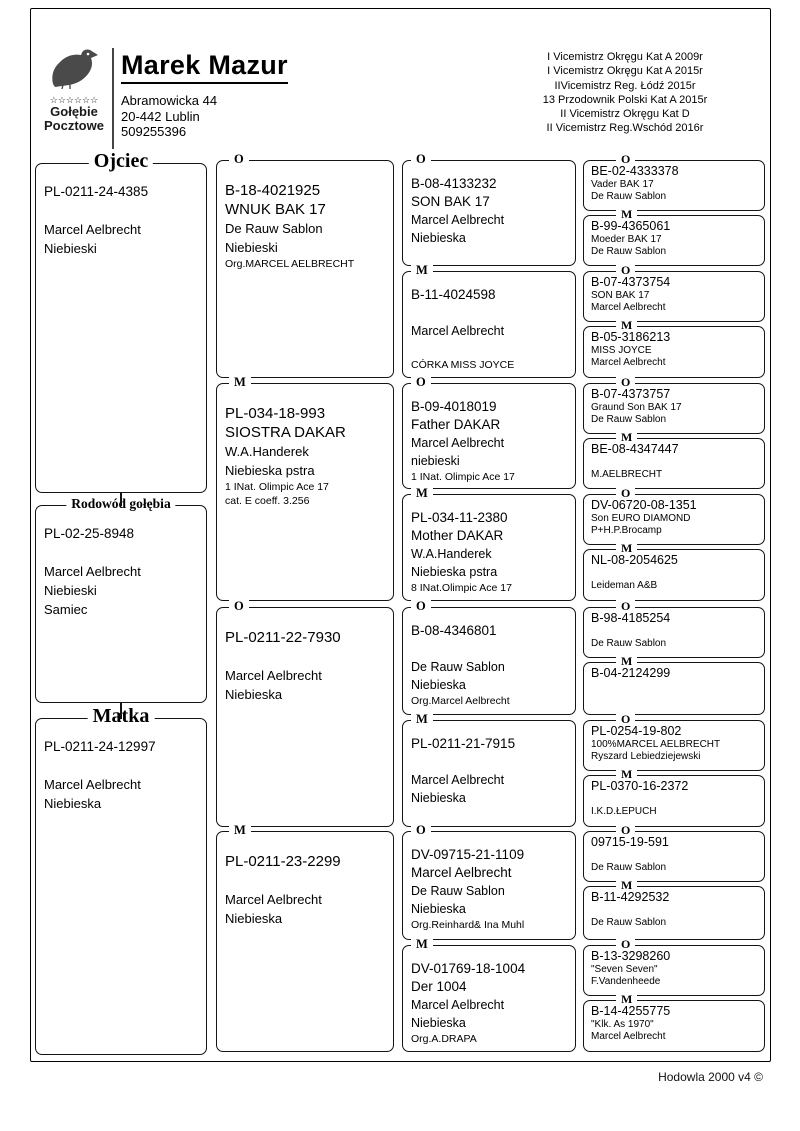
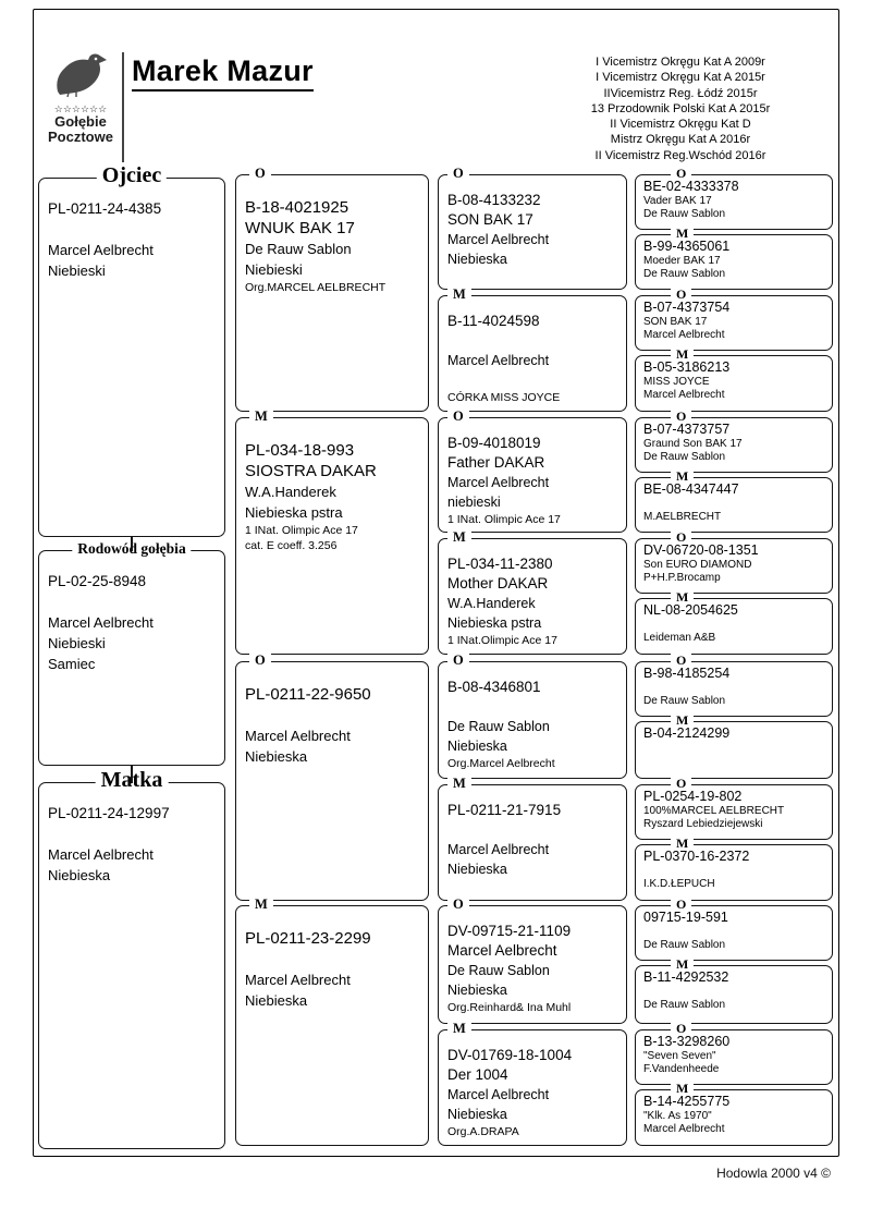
  ☆☆☆☆☆☆
  Gołębie
  Pocztowe
  Marek Mazur
- Abramowicka 44
- 20-442 Lublin
- 509255396
  I Vicemistrz Okręgu Kat A 2009r
  I Vicemistrz Okręgu Kat A 2015r
  IIVicemistrz Reg. Łódź 2015r
  13 Przodownik Polski Kat A 2015r
  II Vicemistrz Okręgu Kat D
+ Mistrz Okręgu Kat A 2016r
  II Vicemistrz Reg.Wschód 2016r
  Ojciec
  PL-0211-24-4385
  Marcel Aelbrecht
  Niebieski
  Rodowód gołębia
  PL-02-25-8948
  Marcel Aelbrecht
  Niebieski
  Samiec
  Matka
  PL-0211-24-12997
  Marcel Aelbrecht
  Niebieska
  O
  B-18-4021925
  WNUK BAK 17
  De Rauw Sablon
  Niebieski
  Org.MARCEL AELBRECHT
  M
  PL-034-18-993
  SIOSTRA DAKAR
  W.A.Handerek
  Niebieska pstra
  1 INat. Olimpic Ace 17
  cat. E coeff. 3.256
  O
- PL-0211-22-7930
+ PL-0211-22-9650
  Marcel Aelbrecht
  Niebieska
  M
  PL-0211-23-2299
  Marcel Aelbrecht
  Niebieska
  O
  B-08-4133232
  SON BAK 17
  Marcel Aelbrecht
  Niebieska
  M
  B-11-4024598
  Marcel Aelbrecht
  CÓRKA MISS JOYCE
  O
  B-09-4018019
  Father DAKAR
  Marcel Aelbrecht
  niebieski
  1 INat. Olimpic Ace 17
  M
  PL-034-11-2380
  Mother DAKAR
  W.A.Handerek
  Niebieska pstra
- 8 INat.Olimpic Ace 17
+ 1 INat.Olimpic Ace 17
  O
  B-08-4346801
  De Rauw Sablon
  Niebieska
  Org.Marcel Aelbrecht
  M
  PL-0211-21-7915
  Marcel Aelbrecht
  Niebieska
  O
  DV-09715-21-1109
  Marcel Aelbrecht
  De Rauw Sablon
  Niebieska
  Org.Reinhard& Ina Muhl
  M
  DV-01769-18-1004
  Der 1004
  Marcel Aelbrecht
  Niebieska
  Org.A.DRAPA
  O
  BE-02-4333378
  Vader BAK 17
  De Rauw Sablon
  M
  B-99-4365061
  Moeder BAK 17
  De Rauw Sablon
  O
  B-07-4373754
  SON BAK 17
  Marcel Aelbrecht
  M
  B-05-3186213
  MISS JOYCE
  Marcel Aelbrecht
  O
  B-07-4373757
  Graund Son BAK 17
  De Rauw Sablon
  M
  BE-08-4347447
  M.AELBRECHT
  O
  DV-06720-08-1351
  Son EURO DIAMOND
  P+H.P.Brocamp
  M
  NL-08-2054625
  Leideman A&B
  O
  B-98-4185254
  De Rauw Sablon
  M
  B-04-2124299
  O
  PL-0254-19-802
  100%MARCEL AELBRECHT
  Ryszard Lebiedziejewski
  M
  PL-0370-16-2372
  I.K.D.ŁEPUCH
  O
  09715-19-591
  De Rauw Sablon
  M
  B-11-4292532
  De Rauw Sablon
  O
  B-13-3298260
  "Seven Seven"
  F.Vandenheede
  M
  B-14-4255775
  "Klk. As 1970"
  Marcel Aelbrecht
  Hodowla 2000 v4 ©
